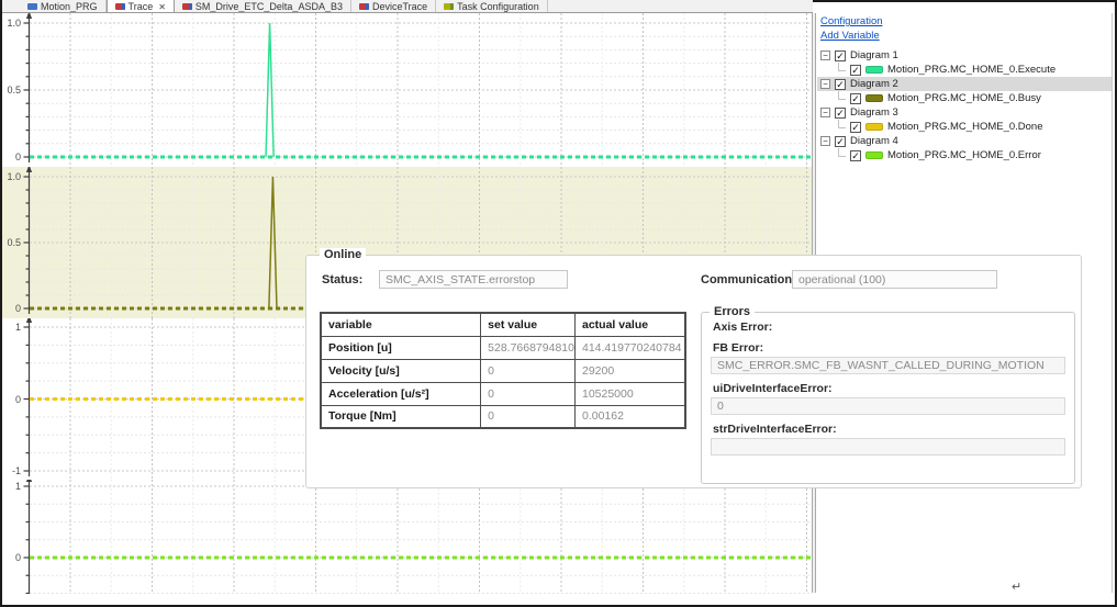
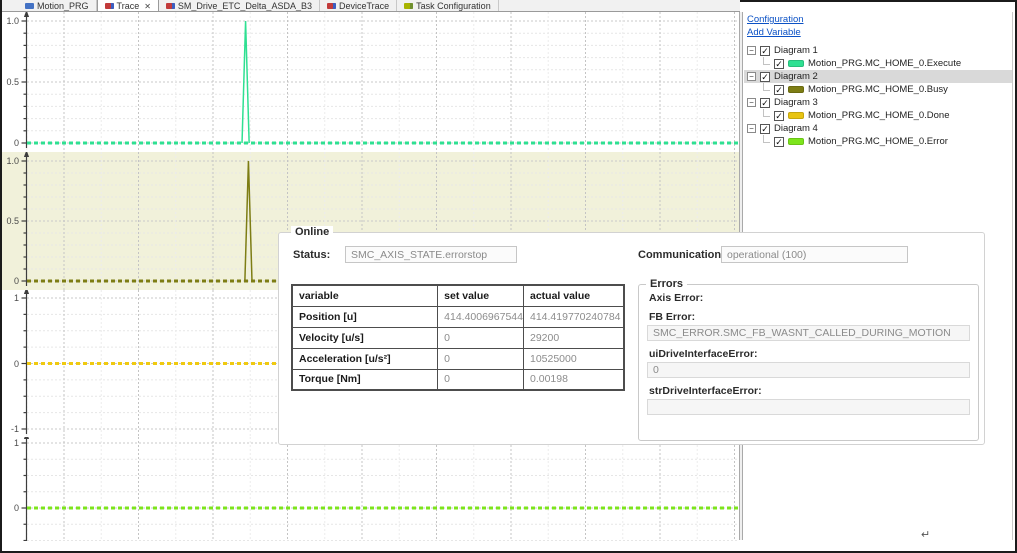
  Motion_PRG
  Trace
  ✕
  SM_Drive_ETC_Delta_ASDA_B3
  DeviceTrace
  Task Configuration
  1.0
  0.5
  0
  1.0
  0.5
  0
  1
  0
  -1
  1
  0
  Configuration
  Add Variable
  −
  ✓
  Diagram 1
  ✓
  Motion_PRG.MC_HOME_0.Execute
  −
  ✓
  Diagram 2
  ✓
  Motion_PRG.MC_HOME_0.Busy
  −
  ✓
  Diagram 3
  ✓
  Motion_PRG.MC_HOME_0.Done
  −
  ✓
  Diagram 4
  ✓
  Motion_PRG.MC_HOME_0.Error
  Online
  Status:
  SMC_AXIS_STATE.errorstop
  Communication
  operational (100)
  variable	set value	actual value
- Position [u]	528.7668794810	414.419770240784
+ Position [u]	414.4006967544	414.419770240784
  Velocity [u/s]	0	29200
  Acceleration [u/s²]	0	10525000
- Torque [Nm]	0	0.00162
+ Torque [Nm]	0	0.00198
  Errors
  Axis Error:
  FB Error:
  SMC_ERROR.SMC_FB_WASNT_CALLED_DURING_MOTION
  uiDriveInterfaceError:
  0
  strDriveInterfaceError:
  ↵
